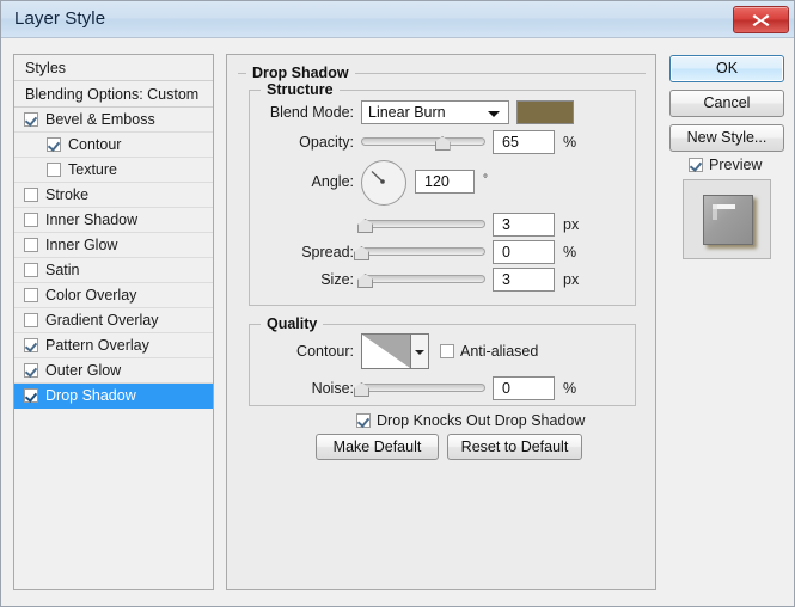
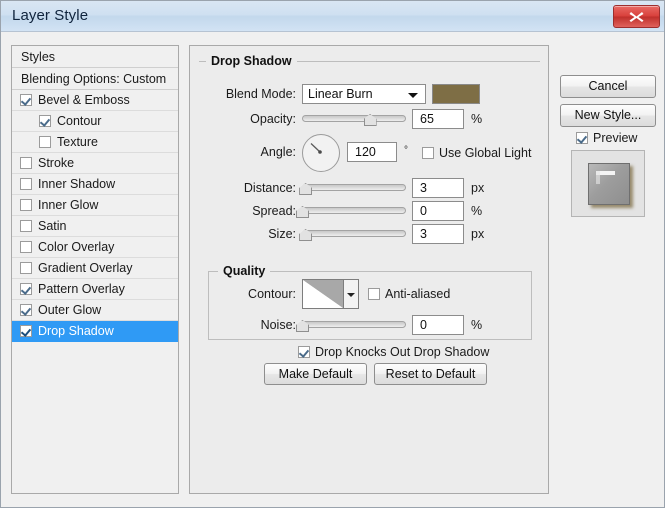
  Layer Style
  Styles
  Blending Options: Custom
  Bevel & Emboss
  Contour
  Texture
  Stroke
  Inner Shadow
  Inner Glow
  Satin
  Color Overlay
  Gradient Overlay
  Pattern Overlay
  Outer Glow
  Drop Shadow
  Drop Shadow
- Structure
  Blend Mode:
  Linear Burn
  Opacity:
  65
  %
  Angle:
  120
  °
+ Use Global Light
+ Distance:
  3
  px
  Spread:
  0
  %
  Size:
  3
  px
  Quality
  Contour:
  Anti-aliased
  Noise:
  0
  %
  Drop Knocks Out Drop Shadow
  Make Default
  Reset to Default
- OK
  Cancel
  New Style...
  Preview
